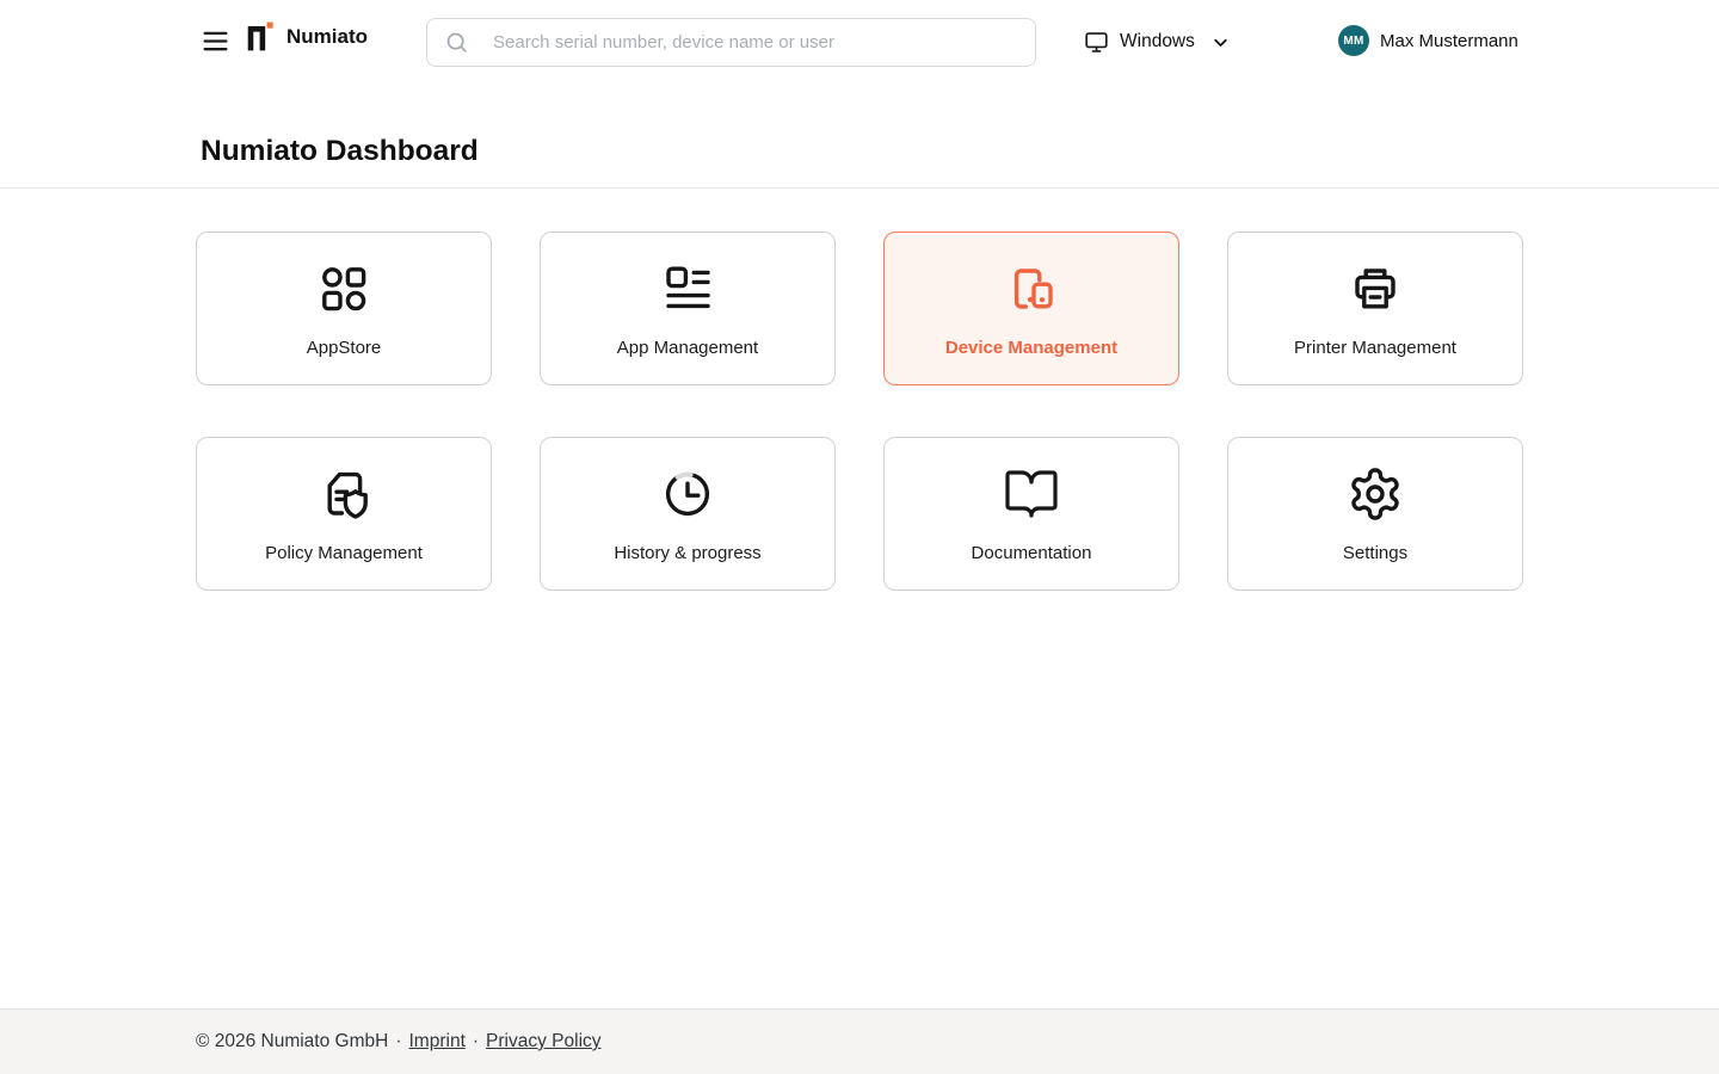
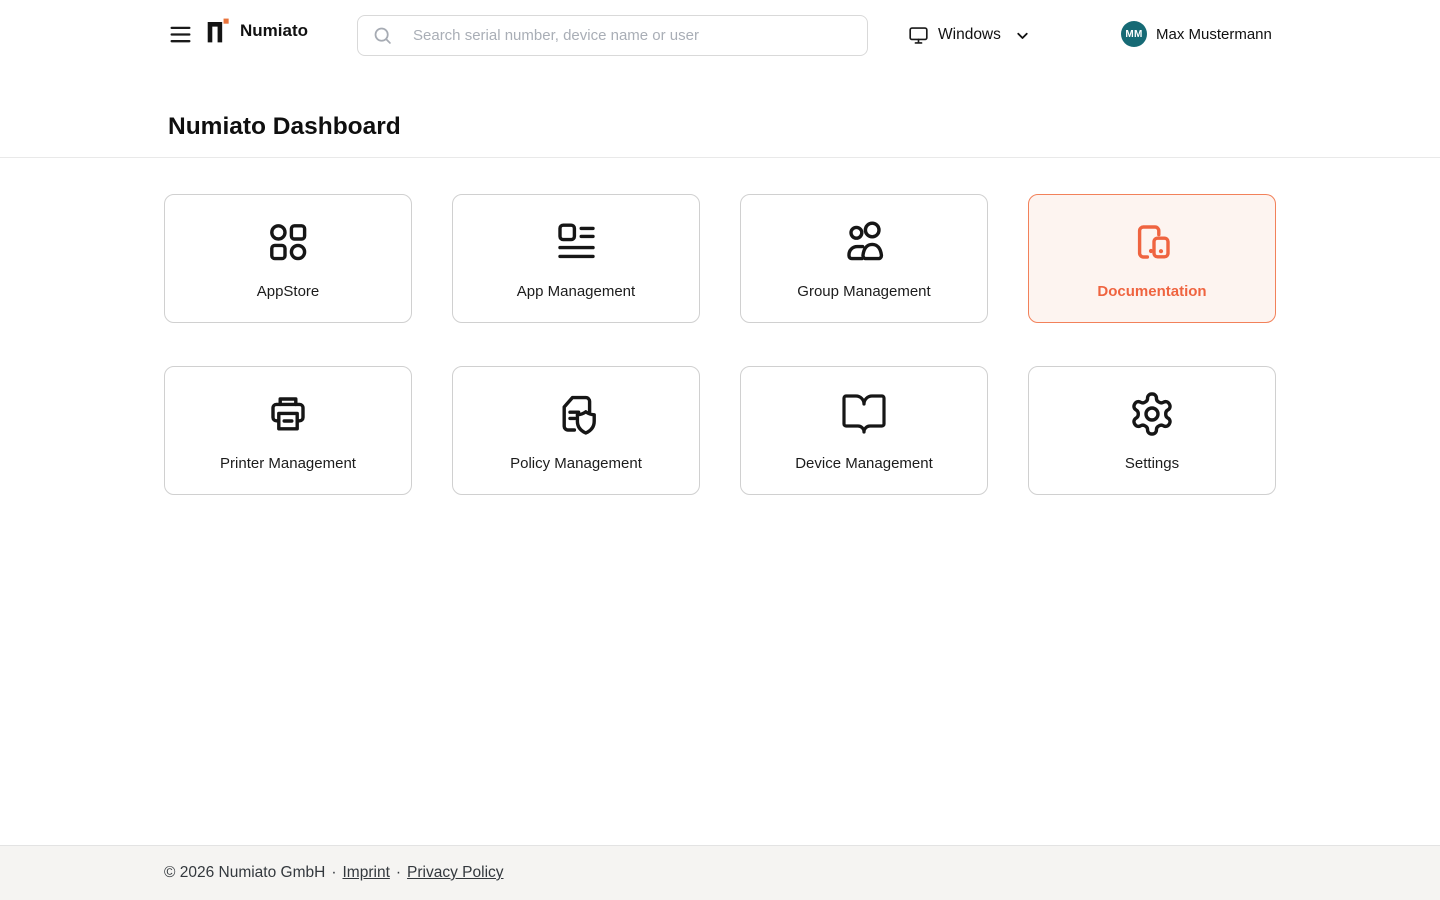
  Numiato
  Search serial number, device name or user
  Windows
  MM
  Max Mustermann
  Numiato Dashboard
  AppStore
  App Management
+ Group Management
- Device Management
+ Documentation
  Printer Management
  Policy Management
- History & progress
- Documentation
+ Device Management
  Settings
  © 2026 Numiato GmbH
  ·
  Imprint
  ·
  Privacy Policy
